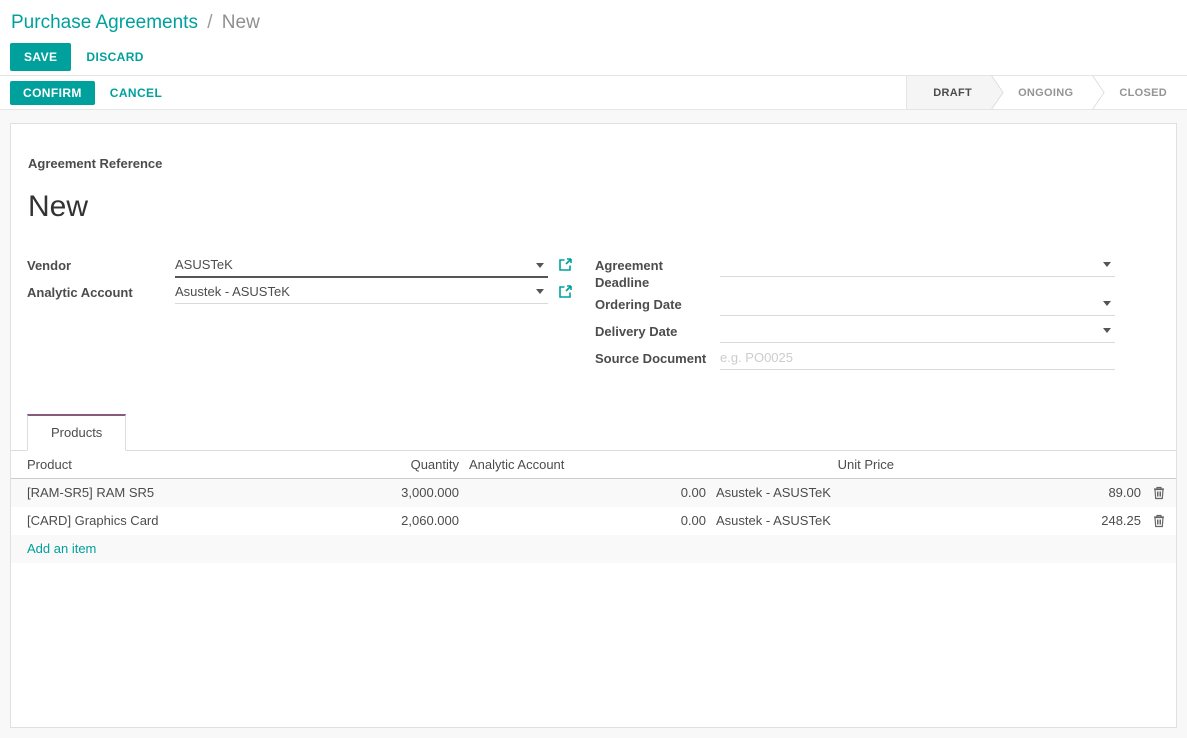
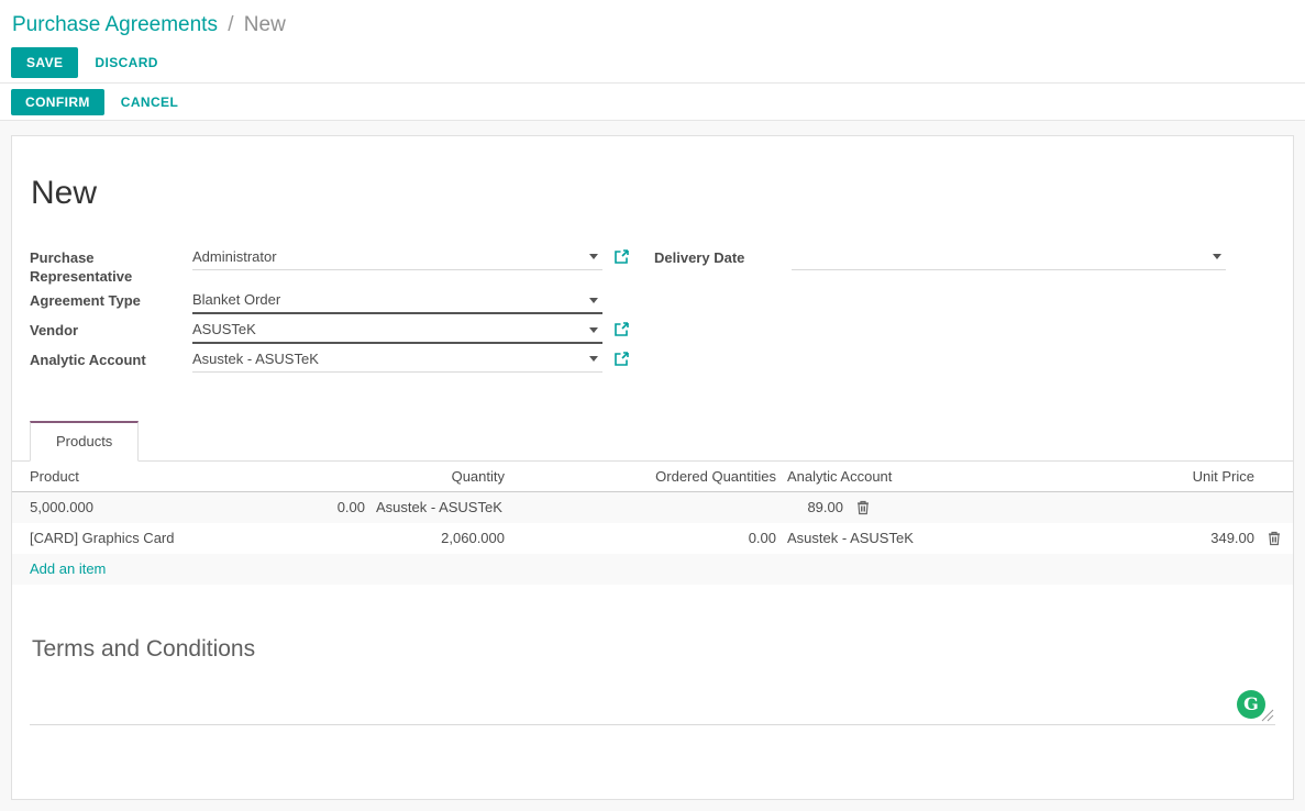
  Purchase Agreements / New
  SAVE
  DISCARD
  CONFIRM
  CANCEL
- DRAFT
- ONGOING
- CLOSED
- Agreement Reference
  New
+ Purchase Representative
+ Administrator
+ Agreement Type
+ Blanket Order
  Vendor
  ASUSTeK
  Analytic Account
  Asustek - ASUSTeK
- Agreement Deadline
- Ordering Date
  Delivery Date
- Source Document
- e.g. PO0025
  Products
  Product
  Quantity
+ Ordered Quantities
  Analytic Account
  Unit Price
- [RAM-SR5] RAM SR5
- 3,000.000
+ 5,000.000
  0.00
  Asustek - ASUSTeK
  89.00
  [CARD] Graphics Card
  2,060.000
  0.00
  Asustek - ASUSTeK
- 248.25
+ 349.00
  Add an item
+ Terms and Conditions
+ G
